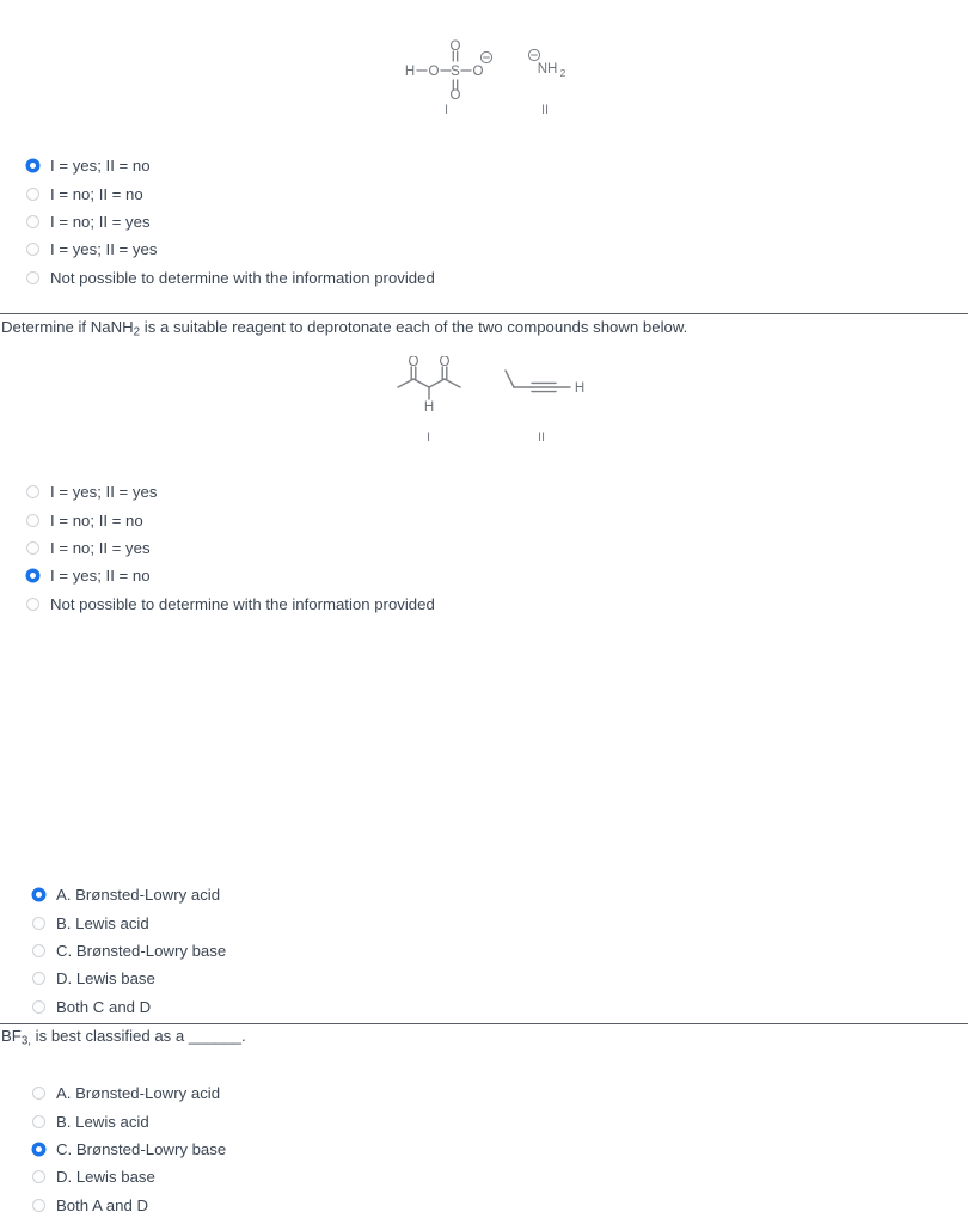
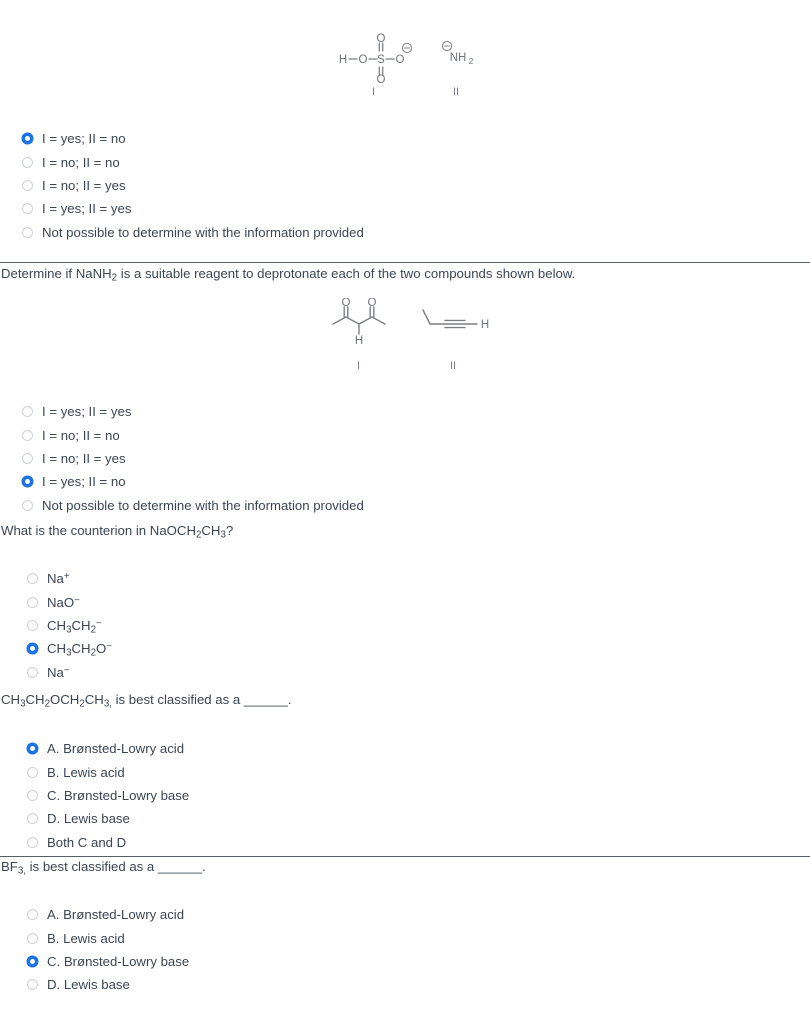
  H
  O
  S
  O
  O
  O
  NH
  2
  I
  II
  I = yes; II = no
  I = no; II = no
  I = no; II = yes
  I = yes; II = yes
  Not possible to determine with the information provided
  Determine if NaNH2 is a suitable reagent to deprotonate each of the two compounds shown below.
  O
  O
  H
  H
  I
  II
  I = yes; II = yes
  I = no; II = no
  I = no; II = yes
  I = yes; II = no
  Not possible to determine with the information provided
+ What is the counterion in NaOCH2CH3?
+ Na+
+ NaO−
+ CH3CH2−
+ CH3CH2O−
+ Na−
+ CH3CH2OCH2CH3, is best classified as a ______.
  A. Brønsted-Lowry acid
  B. Lewis acid
  C. Brønsted-Lowry base
  D. Lewis base
  Both C and D
  BF3, is best classified as a ______.
  A. Brønsted-Lowry acid
  B. Lewis acid
  C. Brønsted-Lowry base
  D. Lewis base
- Both A and D
